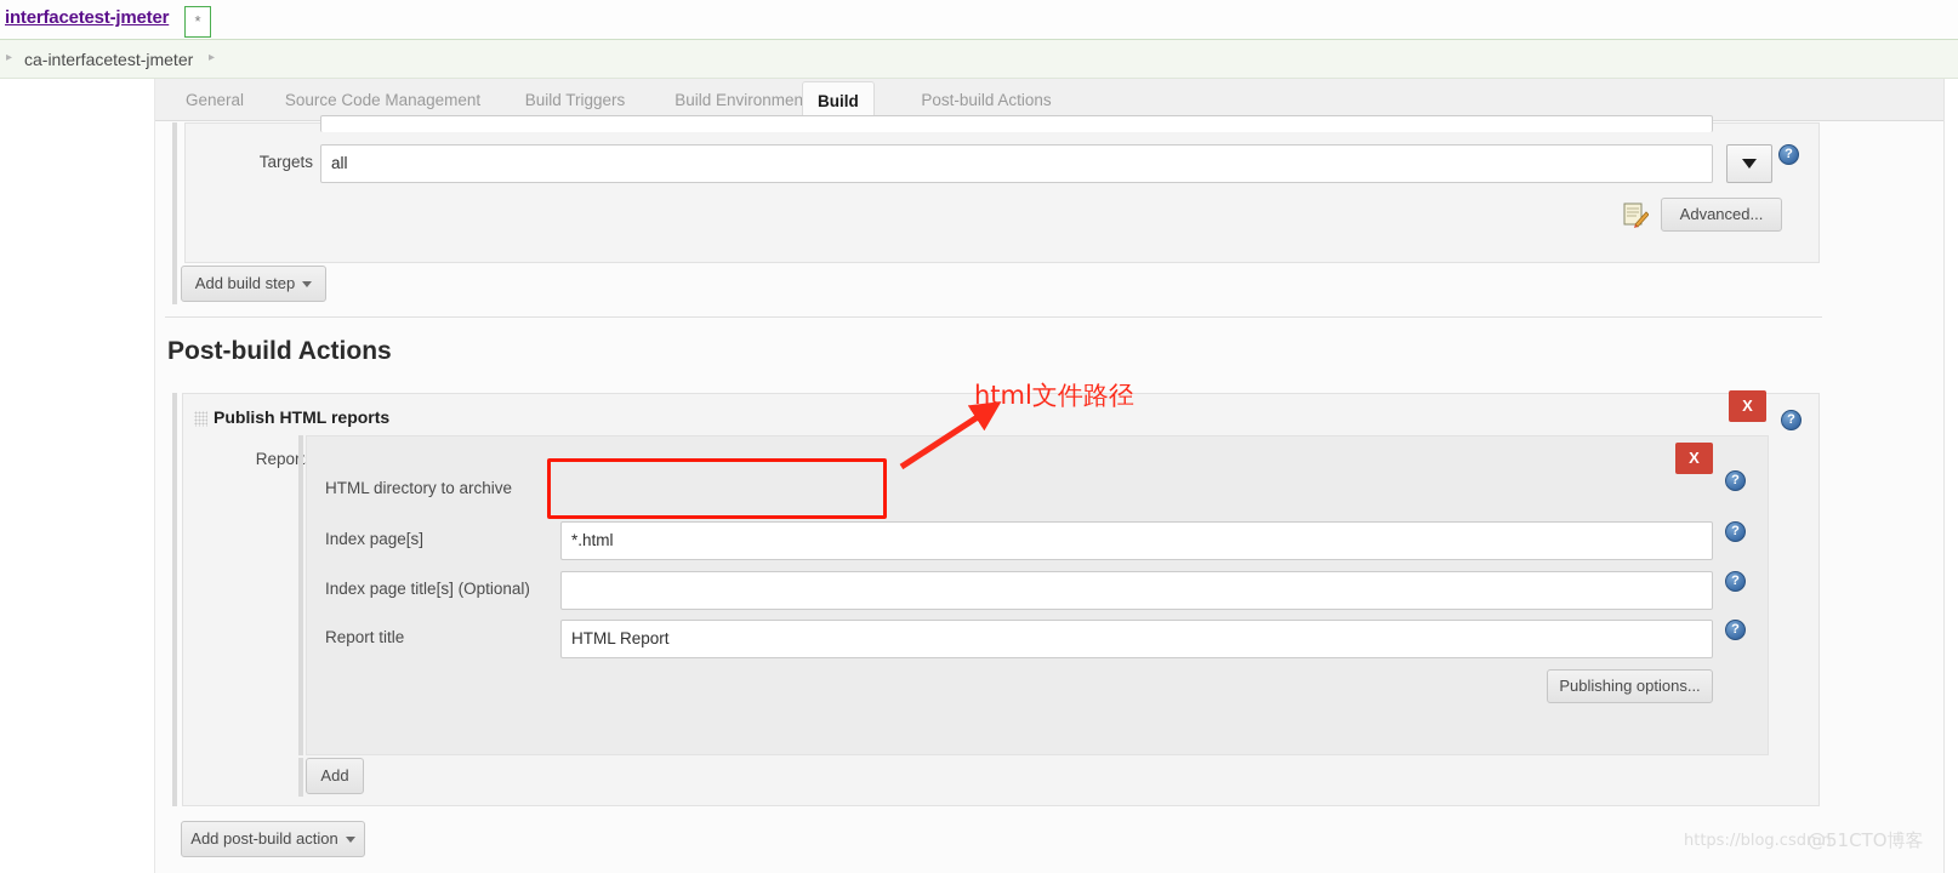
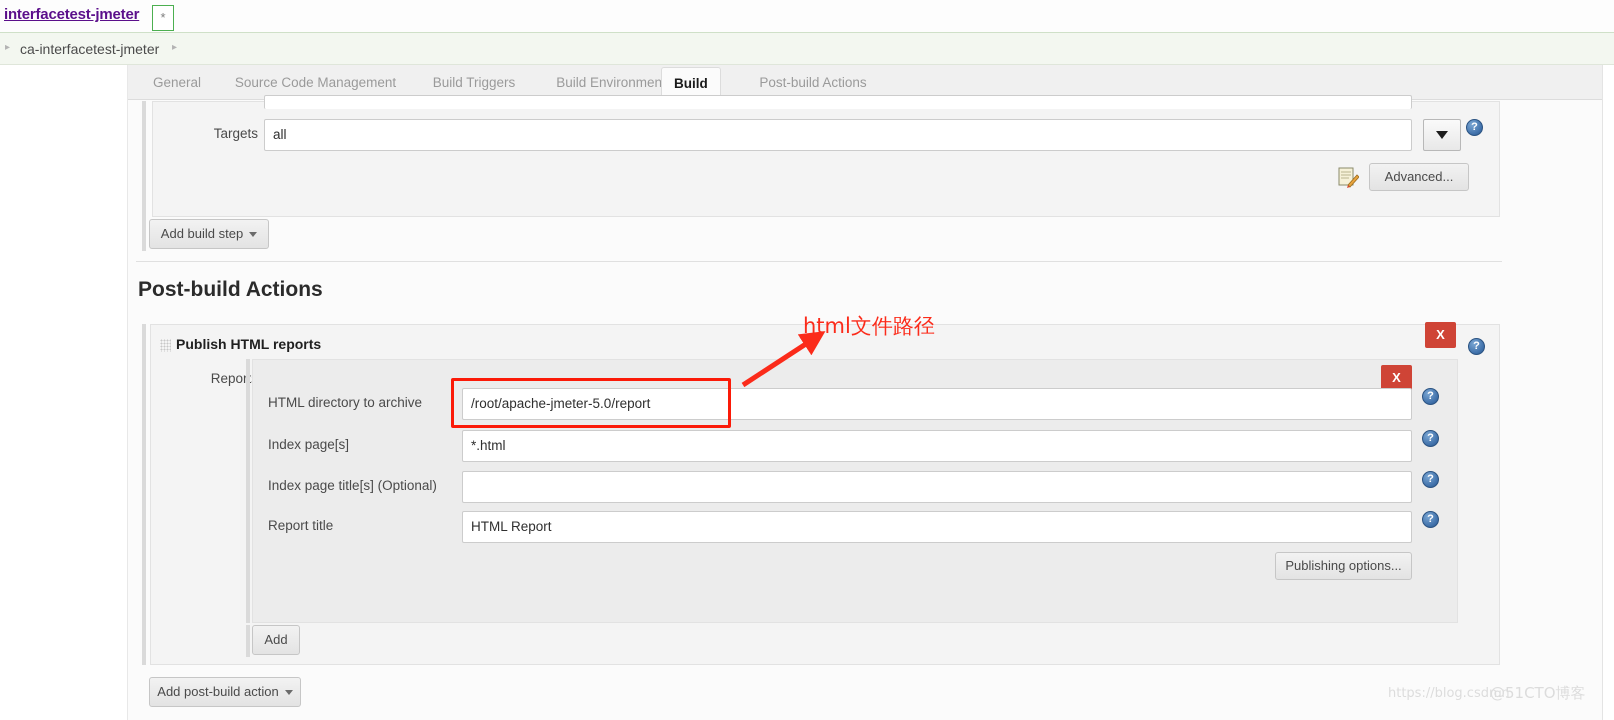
  interfacetest-jmeter
  *
  ▸
  ca-interfacetest-jmeter
  ▸
  General
  Source Code Management
  Build Triggers
  Build Environmen
  Build
  Post-build Actions
  Targets
  all
  ?
  Advanced...
  Add build step
  Post-build Actions
  Publish HTML reports
  X
  ?
  X
  HTML directory to archive
+ /root/apache-jmeter-5.0/report
  ?
  Index page[s]
  *.html
  ?
  Index page title[s] (Optional)
  ?
  Report title
  HTML Report
  ?
  Publishing options...
  Add
  Add post-build action
  html文件路径
  https://blog.csdn.n
  @51CTO博客
